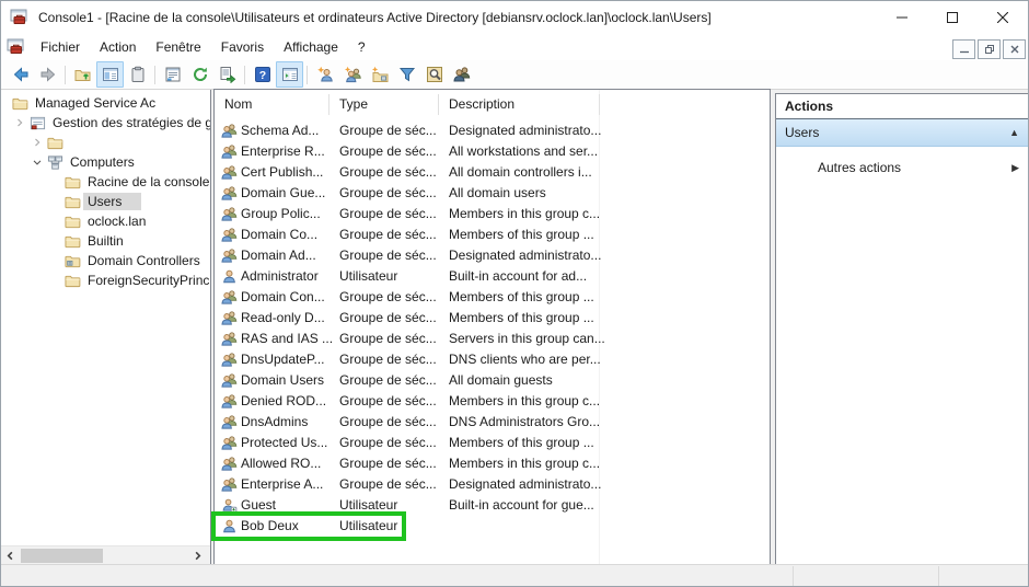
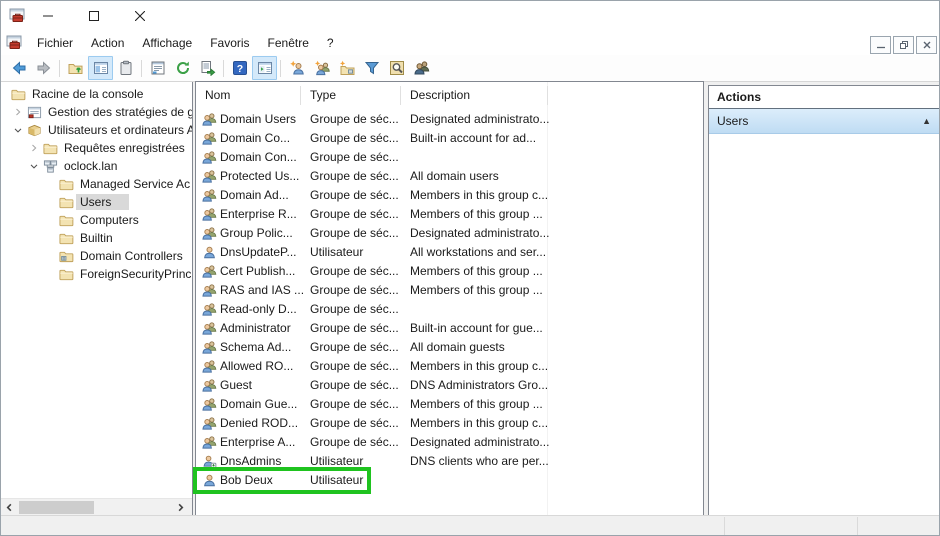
- Console1 - [Racine de la console\Utilisateurs et ordinateurs Active Directory [debiansrv.oclock.lan]\oclock.lan\Users]
  Fichier
  Action
- Fenêtre
+ Affichage
  Favoris
- Affichage
+ Fenêtre
  ?
  ?
- Managed Service Ac
+ Racine de la console
  Gestion des stratégies de g
+ Utilisateurs et ordinateurs A
+ Requêtes enregistrées
- Computers
+ oclock.lan
- Racine de la console
+ Managed Service Ac
  Users
- oclock.lan
+ Computers
  Builtin
  Domain Controllers
  ForeignSecurityPrinc
  Nom
  Type
  Description
- Schema Ad...
+ Domain Users
  Groupe de séc...
  Designated administrato...
- Enterprise R...
+ Domain Co...
  Groupe de séc...
- All workstations and ser...
+ Built-in account for ad...
- Cert Publish...
+ Domain Con...
  Groupe de séc...
- All domain controllers i...
- Domain Gue...
+ Protected Us...
  Groupe de séc...
  All domain users
- Group Polic...
+ Domain Ad...
  Groupe de séc...
  Members in this group c...
- Domain Co...
+ Enterprise R...
  Groupe de séc...
  Members of this group ...
- Domain Ad...
+ Group Polic...
  Groupe de séc...
  Designated administrato...
- Administrator
+ DnsUpdateP...
  Utilisateur
- Built-in account for ad...
+ All workstations and ser...
- Domain Con...
+ Cert Publish...
  Groupe de séc...
  Members of this group ...
- Read-only D...
+ RAS and IAS ...
  Groupe de séc...
  Members of this group ...
- RAS and IAS ...
+ Read-only D...
  Groupe de séc...
- Servers in this group can...
- DnsUpdateP...
+ Administrator
  Groupe de séc...
- DNS clients who are per...
+ Built-in account for gue...
- Domain Users
+ Schema Ad...
  Groupe de séc...
  All domain guests
- Denied ROD...
+ Allowed RO...
  Groupe de séc...
  Members in this group c...
- DnsAdmins
+ Guest
  Groupe de séc...
  DNS Administrators Gro...
- Protected Us...
+ Domain Gue...
  Groupe de séc...
  Members of this group ...
- Allowed RO...
+ Denied ROD...
  Groupe de séc...
  Members in this group c...
  Enterprise A...
  Groupe de séc...
  Designated administrato...
- Guest
+ DnsAdmins
  Utilisateur
- Built-in account for gue...
+ DNS clients who are per...
  Bob Deux
  Utilisateur
  Actions
  Users
  ▲
- Autres actions
- ▶
